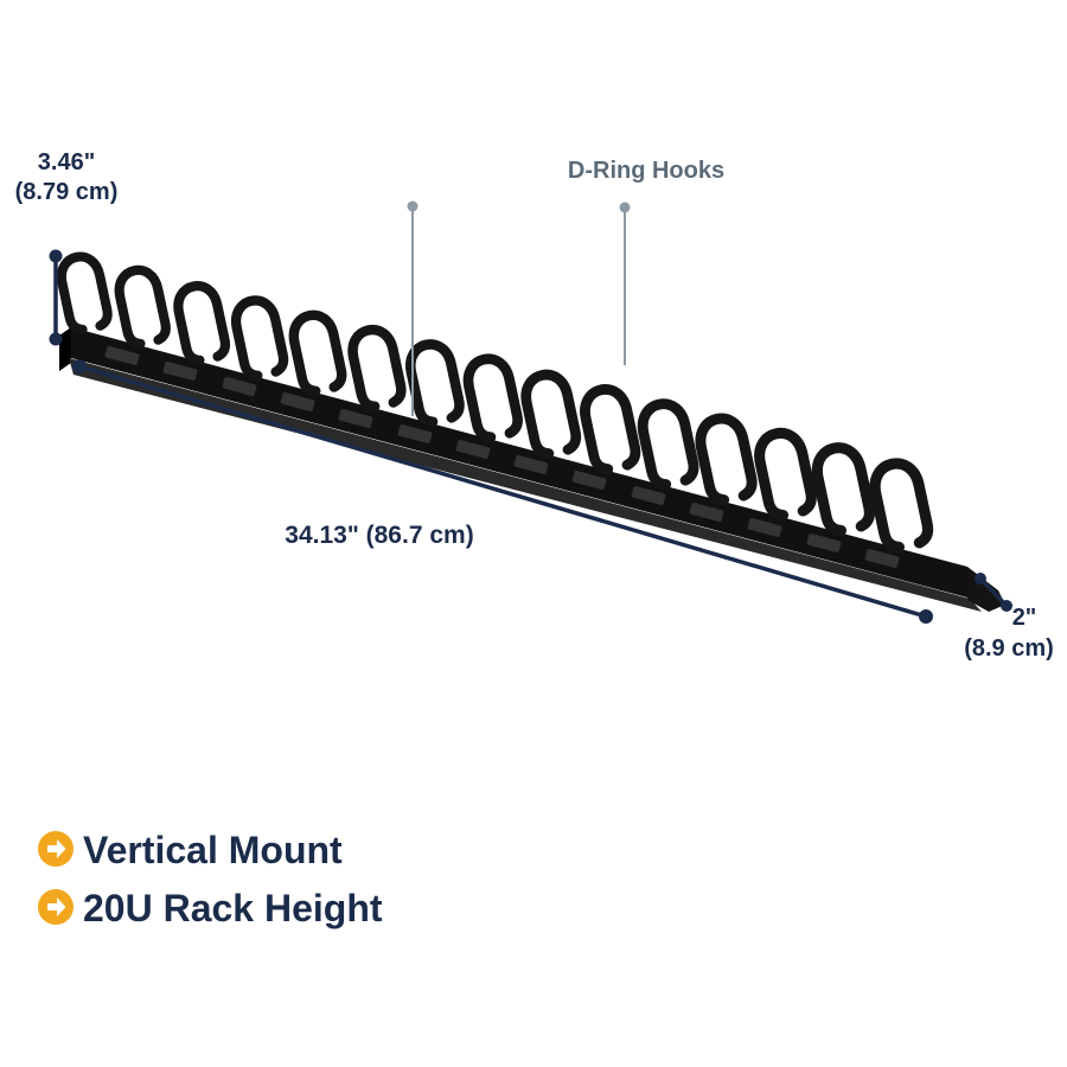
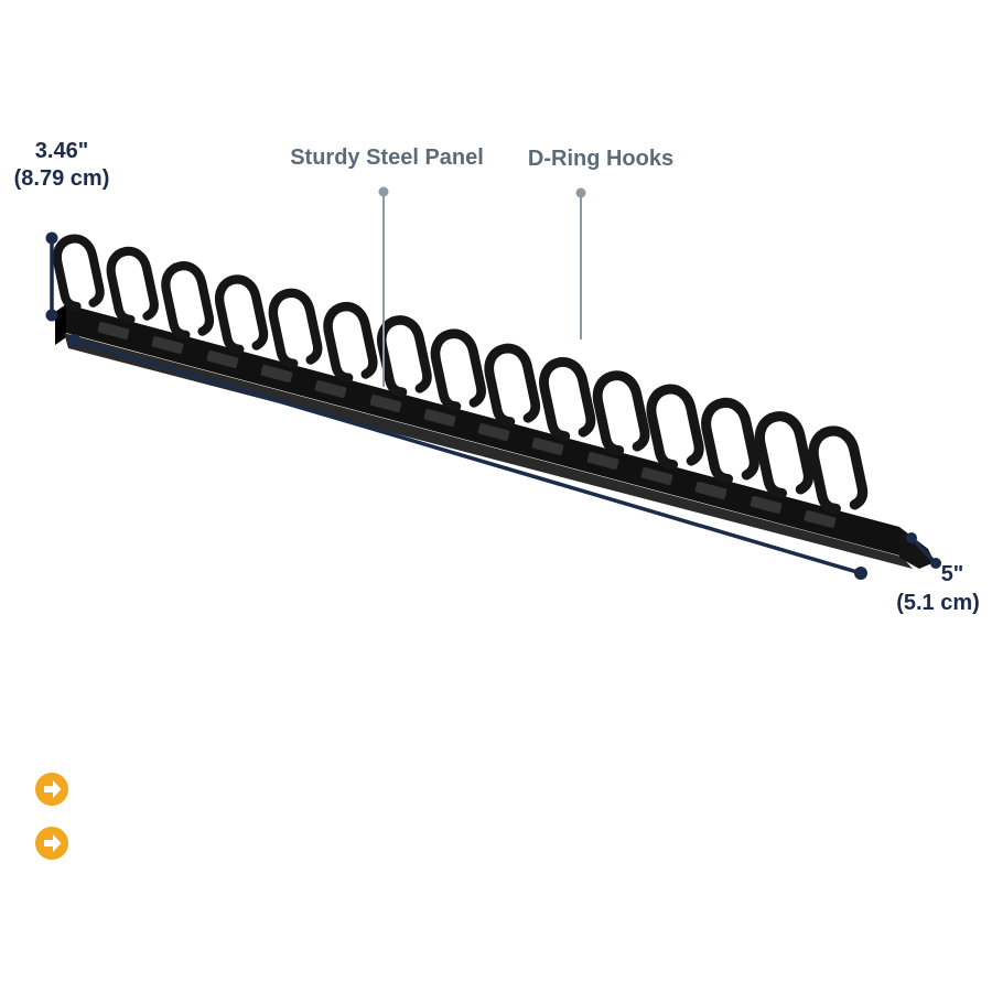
+ Sturdy Steel Panel
  D-Ring Hooks
  3.46"
  (8.79 cm)
- 34.13" (86.7 cm)
- 2"
+ 5"
- (8.9 cm)
+ (5.1 cm)
- Vertical Mount
- 20U Rack Height
